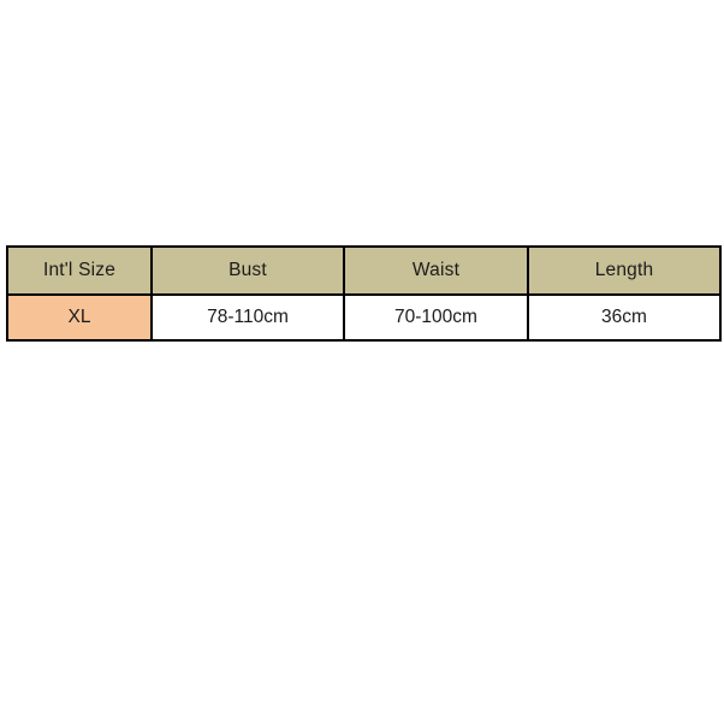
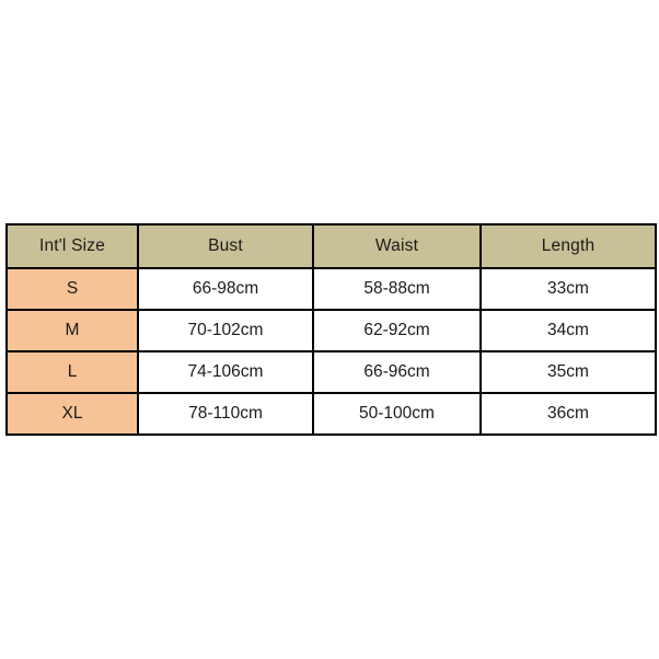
  Int'l Size	Bust	Waist	Length
+ S	66-98cm	58-88cm	33cm
+ M	70-102cm	62-92cm	34cm
+ L	74-106cm	66-96cm	35cm
- XL	78-110cm	70-100cm	36cm
+ XL	78-110cm	50-100cm	36cm
